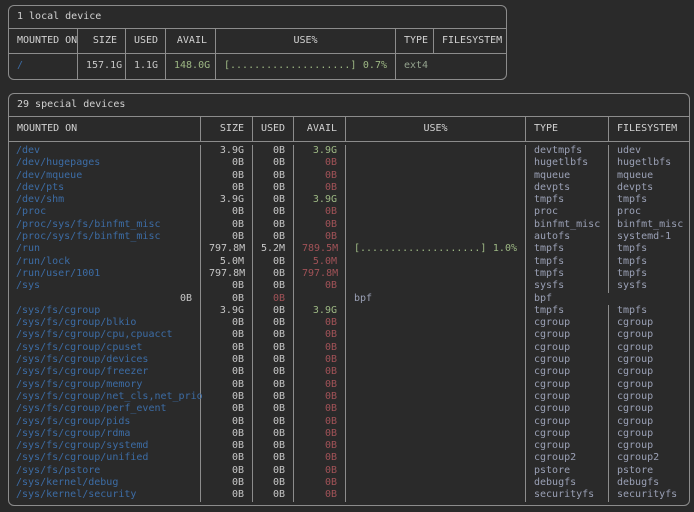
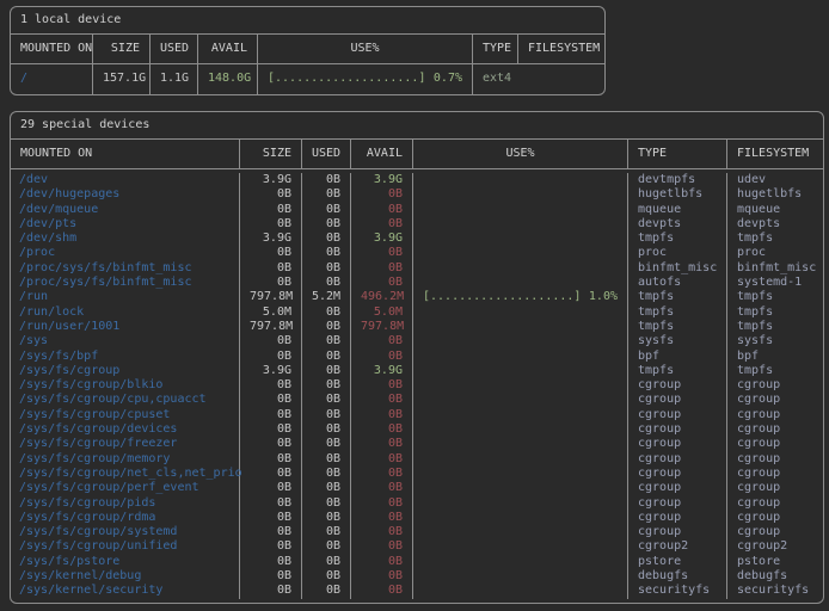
  1 local device
  MOUNTED ON
  SIZE
  USED
  AVAIL
  USE%
  TYPE
  FILESYSTEM
  /
  157.1G
  1.1G
  148.0G
  [....................]
  0.7%
  ext4
  29 special devices
  MOUNTED ON
  SIZE
  USED
  AVAIL
  USE%
  TYPE
  FILESYSTEM
  /dev
  3.9G
  0B
  3.9G
  devtmpfs
  udev
  /dev/hugepages
  0B
  0B
  0B
  hugetlbfs
  hugetlbfs
  /dev/mqueue
  0B
  0B
  0B
  mqueue
  mqueue
  /dev/pts
  0B
  0B
  0B
  devpts
  devpts
  /dev/shm
  3.9G
  0B
  3.9G
  tmpfs
  tmpfs
  /proc
  0B
  0B
  0B
  proc
  proc
  /proc/sys/fs/binfmt_misc
  0B
  0B
  0B
  binfmt_misc
  binfmt_misc
  /proc/sys/fs/binfmt_misc
  0B
  0B
  0B
  autofs
  systemd-1
  /run
  797.8M
  5.2M
- 789.5M
+ 496.2M
  [....................]
  1.0%
  tmpfs
  tmpfs
  /run/lock
  5.0M
  0B
  5.0M
  tmpfs
  tmpfs
  /run/user/1001
  797.8M
  0B
  797.8M
  tmpfs
  tmpfs
  /sys
  0B
  0B
  0B
  sysfs
  sysfs
+ /sys/fs/bpf
  0B
  0B
  0B
  bpf
  bpf
  /sys/fs/cgroup
  3.9G
  0B
  3.9G
  tmpfs
  tmpfs
  /sys/fs/cgroup/blkio
  0B
  0B
  0B
  cgroup
  cgroup
  /sys/fs/cgroup/cpu,cpuacct
  0B
  0B
  0B
  cgroup
  cgroup
  /sys/fs/cgroup/cpuset
  0B
  0B
  0B
  cgroup
  cgroup
  /sys/fs/cgroup/devices
  0B
  0B
  0B
  cgroup
  cgroup
  /sys/fs/cgroup/freezer
  0B
  0B
  0B
  cgroup
  cgroup
  /sys/fs/cgroup/memory
  0B
  0B
  0B
  cgroup
  cgroup
  /sys/fs/cgroup/net_cls,net_prio
  0B
  0B
  0B
  cgroup
  cgroup
  /sys/fs/cgroup/perf_event
  0B
  0B
  0B
  cgroup
  cgroup
  /sys/fs/cgroup/pids
  0B
  0B
  0B
  cgroup
  cgroup
  /sys/fs/cgroup/rdma
  0B
  0B
  0B
  cgroup
  cgroup
  /sys/fs/cgroup/systemd
  0B
  0B
  0B
  cgroup
  cgroup
  /sys/fs/cgroup/unified
  0B
  0B
  0B
  cgroup2
  cgroup2
  /sys/fs/pstore
  0B
  0B
  0B
  pstore
  pstore
  /sys/kernel/debug
  0B
  0B
  0B
  debugfs
  debugfs
  /sys/kernel/security
  0B
  0B
  0B
  securityfs
  securityfs
